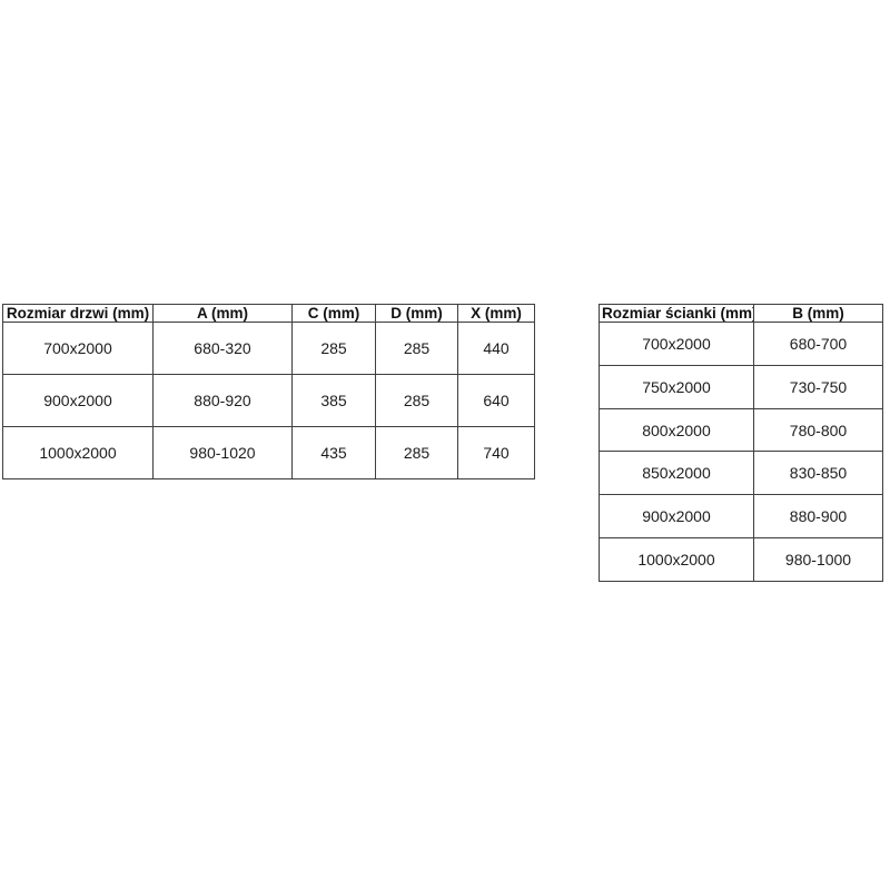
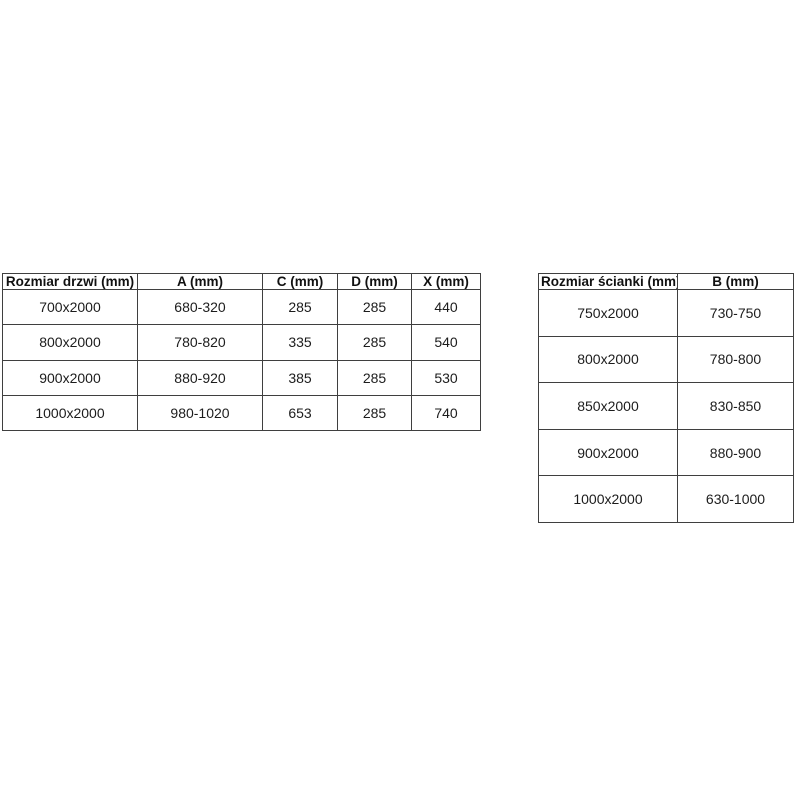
  Rozmiar drzwi (mm)	A (mm)	C (mm)	D (mm)	X (mm)
  700x2000	680-320	285	285	440
+ 800x2000	780-820	335	285	540
- 900x2000	880-920	385	285	640
+ 900x2000	880-920	385	285	530
- 1000x2000	980-1020	435	285	740
+ 1000x2000	980-1020	653	285	740
  Rozmiar ścianki (mm	B (mm)
- 700x2000	680-700
  750x2000	730-750
  800x2000	780-800
  850x2000	830-850
  900x2000	880-900
- 1000x2000	980-1000
+ 1000x2000	630-1000
